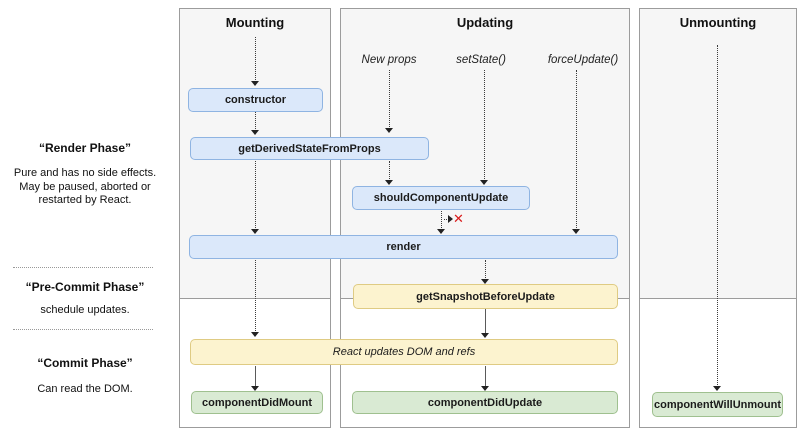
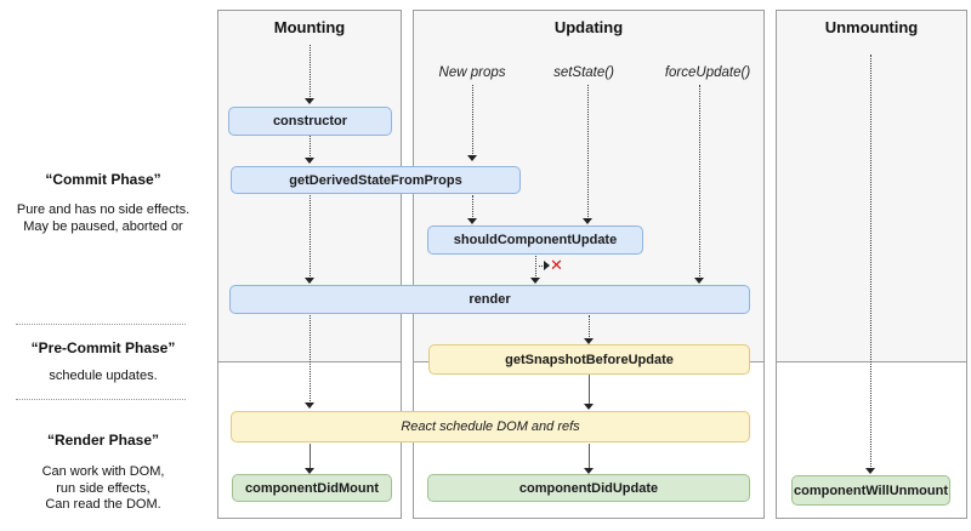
  Mounting
  Updating
  Unmounting
  New props
  setState()
  forceUpdate()
- “Render Phase”
+ “Commit Phase”
  Pure and has no side effects.
  May be paused, aborted or
- restarted by React.
  “Pre-Commit Phase”
  schedule updates.
- “Commit Phase”
+ “Render Phase”
+ Can work with DOM,
+ run side effects,
  Can read the DOM.
  ✕
  constructor
  getDerivedStateFromProps
  shouldComponentUpdate
  render
  getSnapshotBeforeUpdate
- React updates DOM and refs
+ React schedule DOM and refs
  componentDidMount
  componentDidUpdate
  componentWillUnmount
